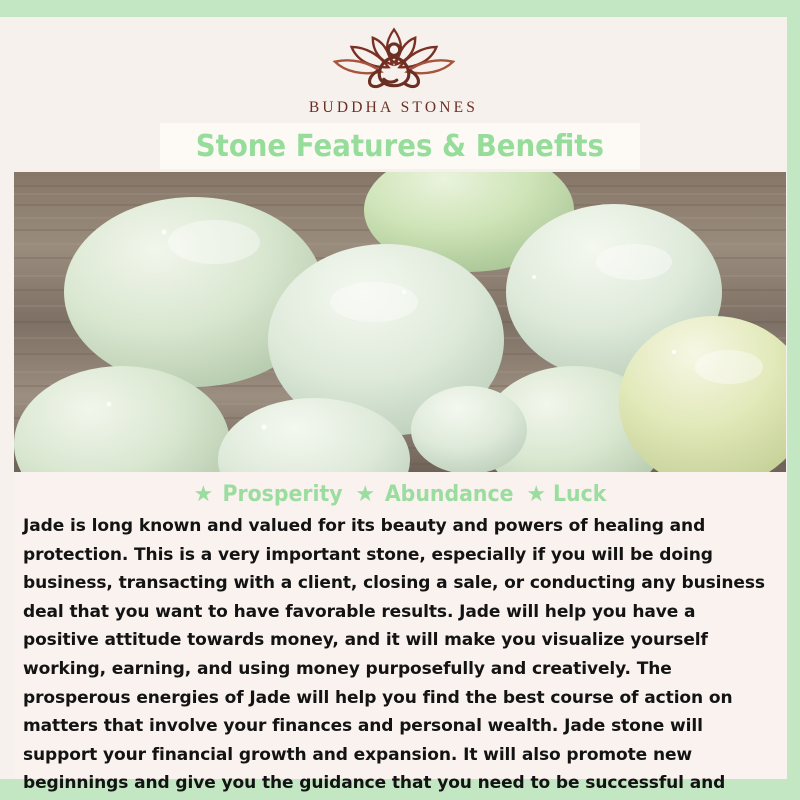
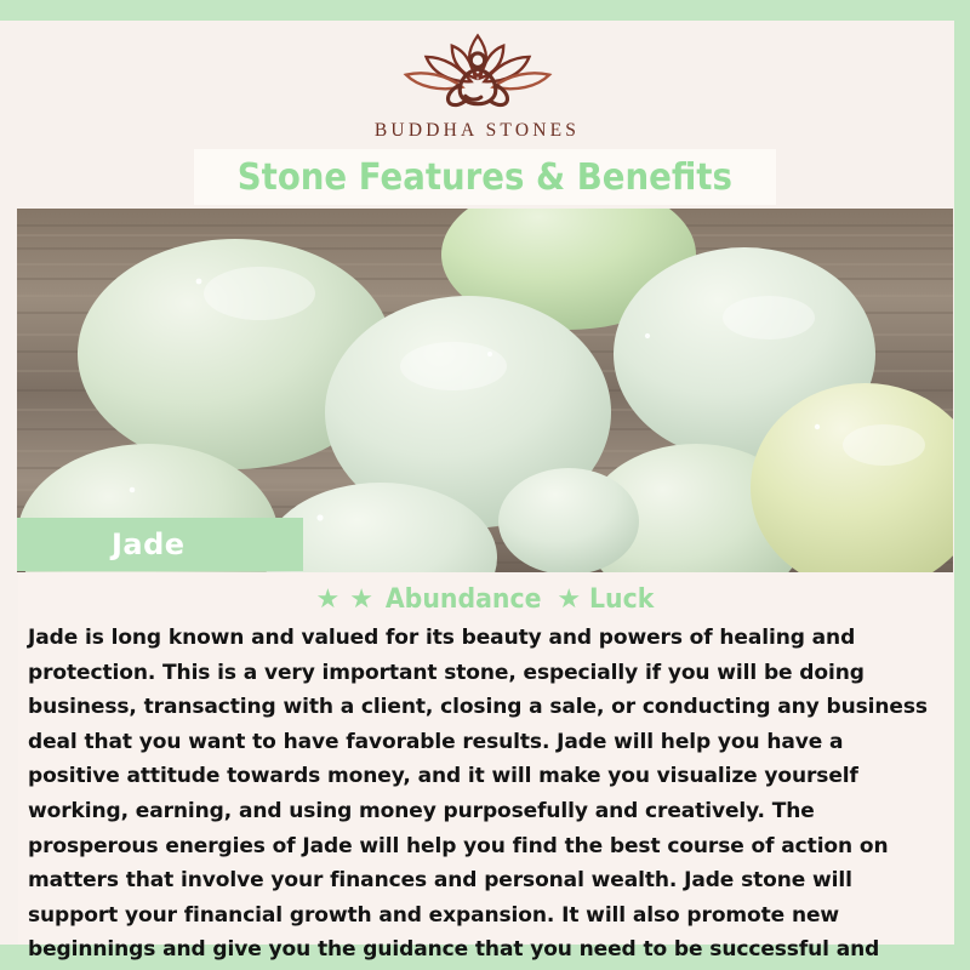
  BUDDHA STONES
  Stone Features & Benefits
+ Jade
  ★
- Prosperity
  ★
  Abundance
  ★
  Luck
  Jade is long known and valued for its beauty and powers of healing and protection. This is a very important stone, especially if you will be doing business, transacting with a client, closing a sale, or conducting any business deal that you want to have favorable results. Jade will help you have a positive attitude towards money, and it will make you visualize yourself working, earning, and using money purposefully and creatively. The prosperous energies of Jade will help you find the best course of action on matters that involve your finances and personal wealth. Jade stone will support your financial growth and expansion. It will also promote new beginnings and give you the guidance that you need to be successful and
